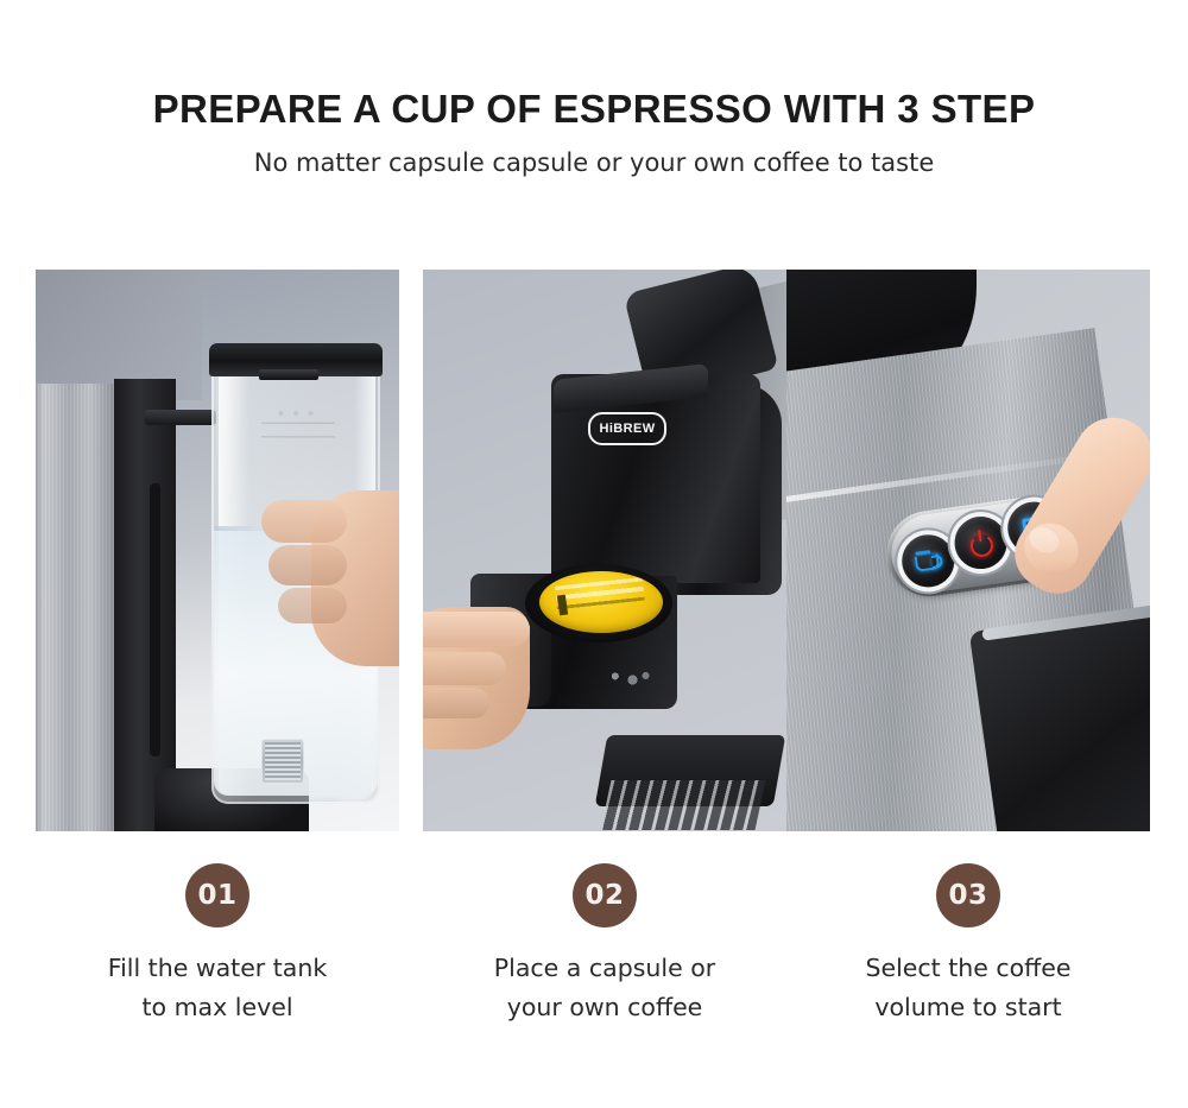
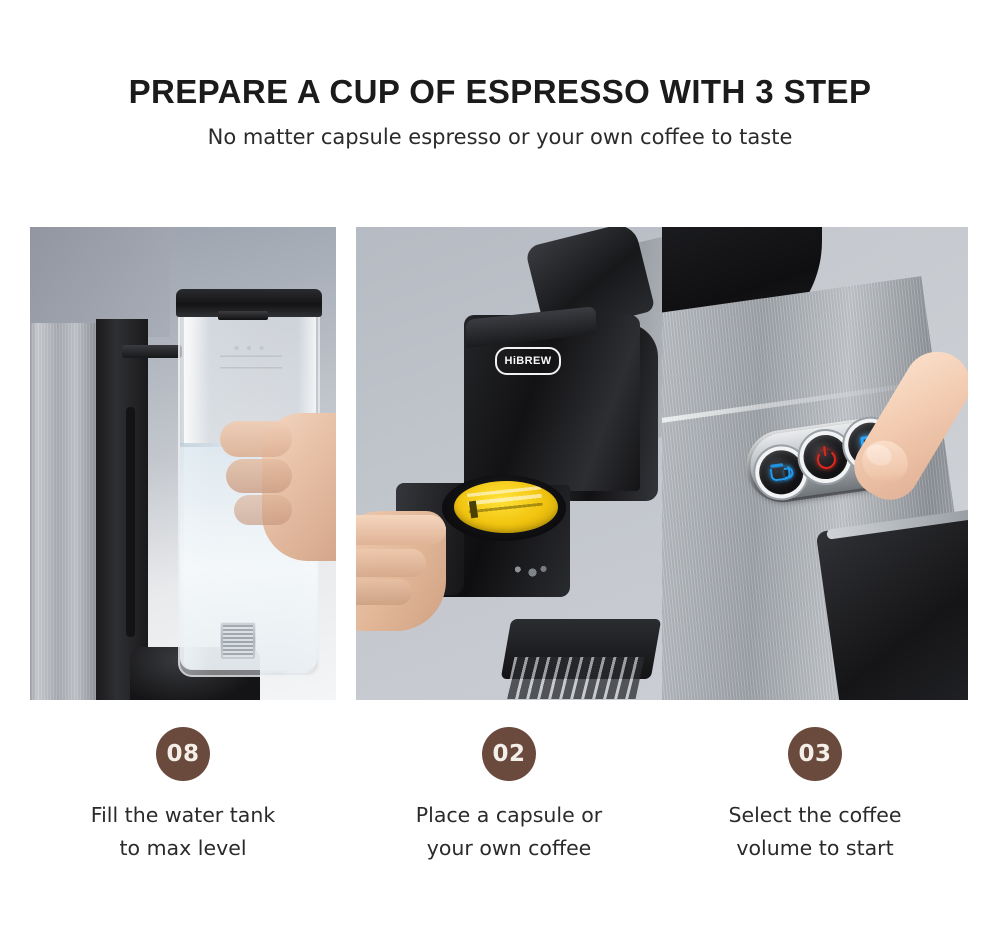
  PREPARE A CUP OF ESPRESSO WITH 3 STEP
- No matter capsule capsule or your own coffee to taste
+ No matter capsule espresso or your own coffee to taste
  HiBREW
- 01
+ 08
  Fill the water tank
  to max level
  02
  Place a capsule or
  your own coffee
  03
  Select the coffee
  volume to start
